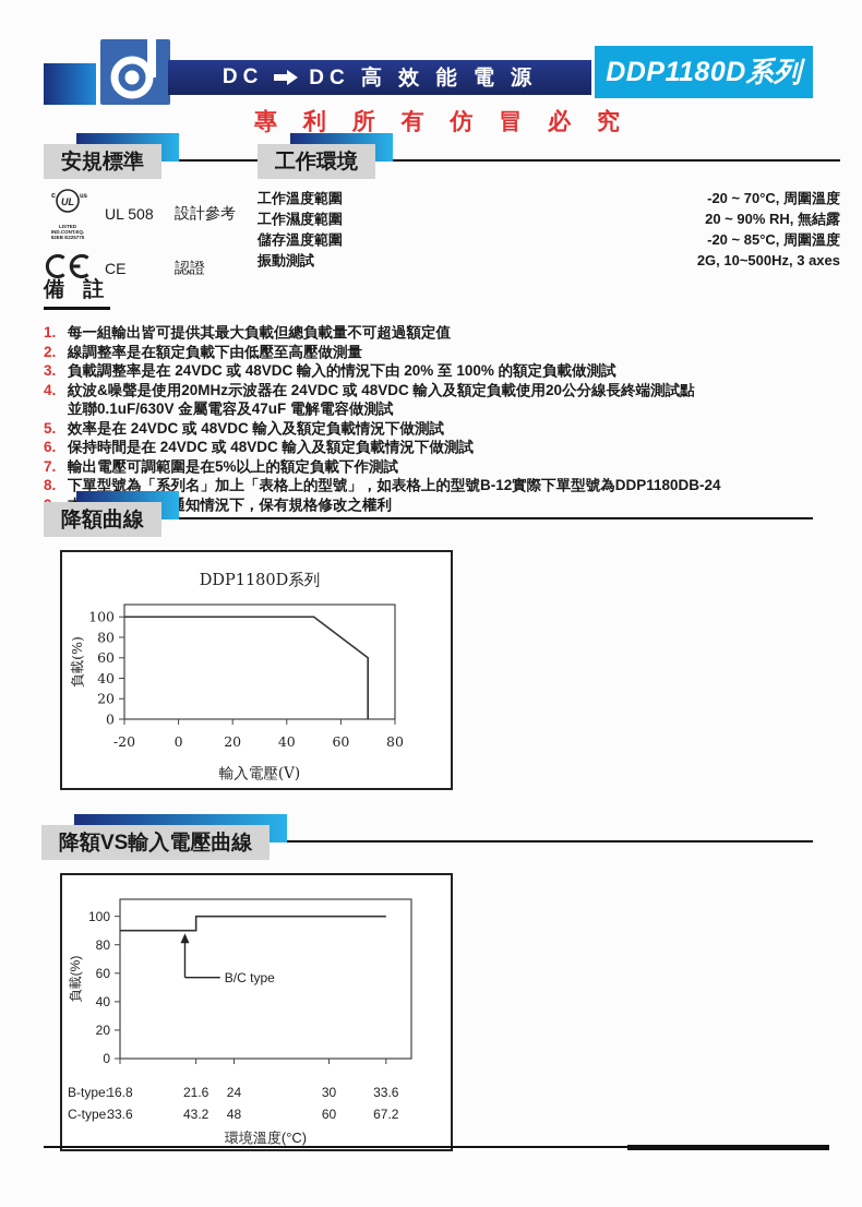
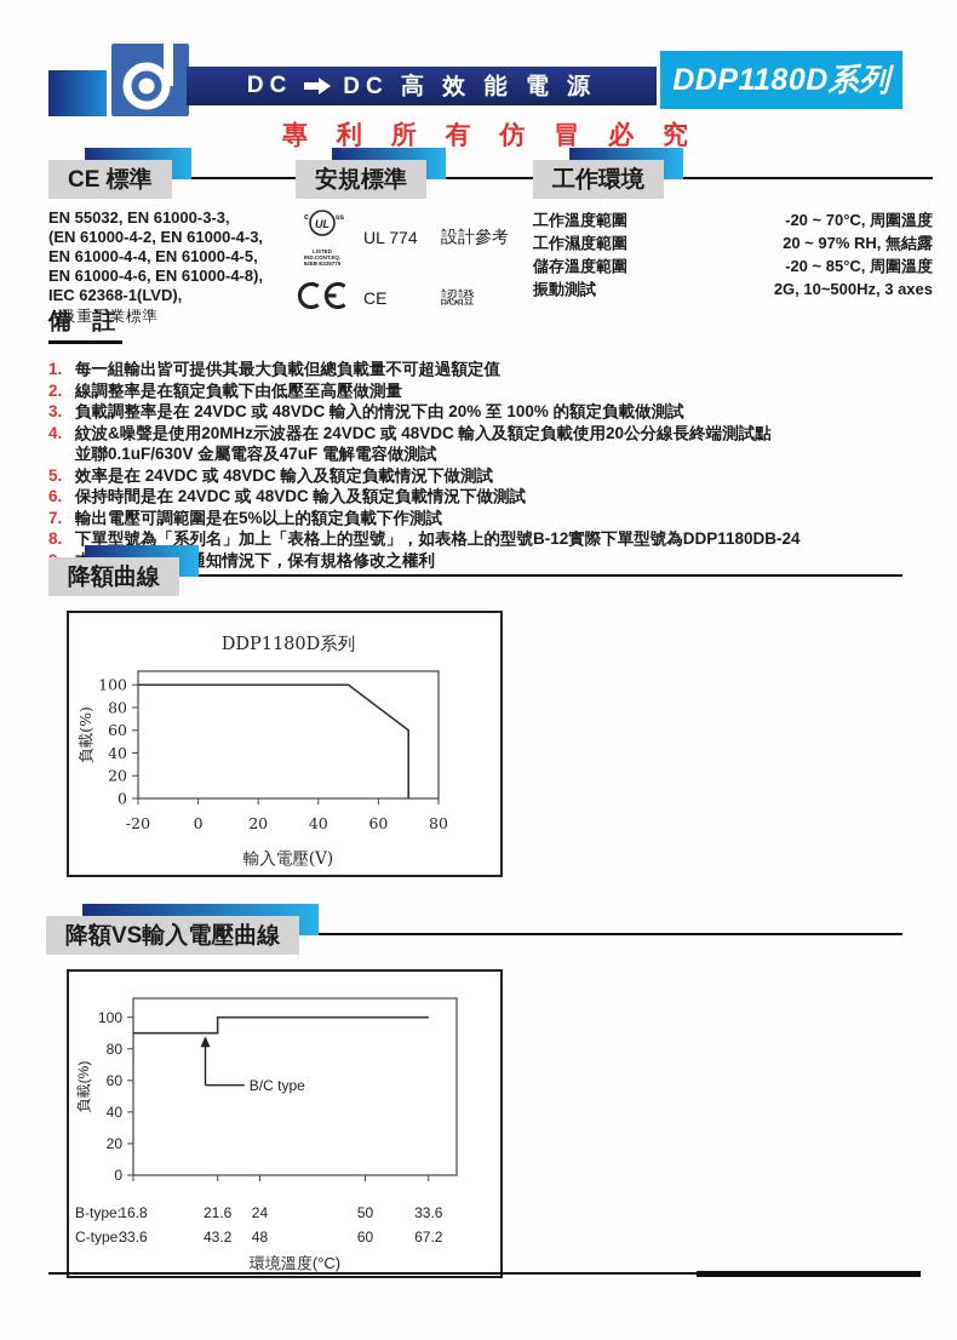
  DC
  DC 高 效 能 電 源
  DDP1180D系列
  專 利 所 有 仿 冒 必 究
+ CE 標準
+ EN 55032, EN 61000-3-3,
+ (EN 61000-4-2, EN 61000-4-3,
+ EN 61000-4-4, EN 61000-4-5,
+ EN 61000-4-6, EN 61000-4-8),
+ IEC 62368-1(LVD),
+ A級重工業標準
  安規標準
  UL
- UL 508
+ UL 774
  設計參考
  CE
  認證
  工作環境
  工作溫度範圍
  -20 ~ 70°C, 周圍溫度
  工作濕度範圍
- 20 ~ 90% RH, 無結露
+ 20 ~ 97% RH, 無結露
  儲存溫度範圍
  -20 ~ 85°C, 周圍溫度
  振動測試
  2G, 10~500Hz, 3 axes
  備 註
  1.
  每一組輸出皆可提供其最大負載但總負載量不可超過額定值
  2.
  線調整率是在額定負載下由低壓至高壓做測量
  3.
  負載調整率是在 24VDC 或 48VDC 輸入的情況下由 20% 至 100% 的額定負載做測試
  4.
  紋波&噪聲是使用20MHz示波器在 24VDC 或 48VDC 輸入及額定負載使用20公分線長終端測試點
  並聯0.1uF/630V 金屬電容及47uF 電解電容做測試
  5.
  效率是在 24VDC 或 48VDC 輸入及額定負載情況下做測試
  6.
  保持時間是在 24VDC 或 48VDC 輸入及額定負載情況下做測試
  7.
  輸出電壓可調範圍是在5%以上的額定負載下作測試
  8.
  下單型號為「系列名」加上「表格上的型號」，如表格上的型號B-12實際下單型號為DDP1180DB-24
  降額曲線
  DDP1180D系列
  0
  20
  40
  60
  80
  100
  -20
  0
  20
  40
  60
  80
  輸入電壓(V)
  降額VS輸入電壓曲線
  0
  20
  40
  60
  80
  100
  B-type:
  16.8
  21.6
  24
- 30
+ 50
  33.6
  C-type:
  33.6
  43.2
  48
  60
  67.2
  環境溫度(°C)
  B/C type
